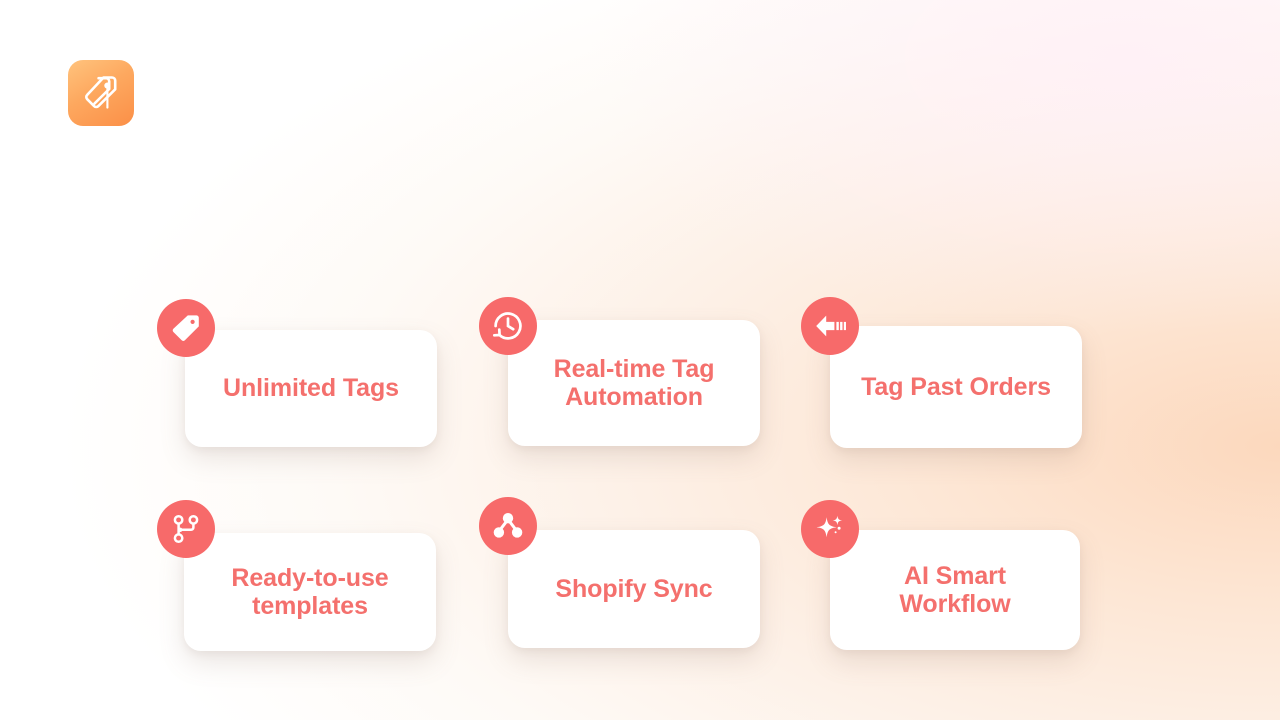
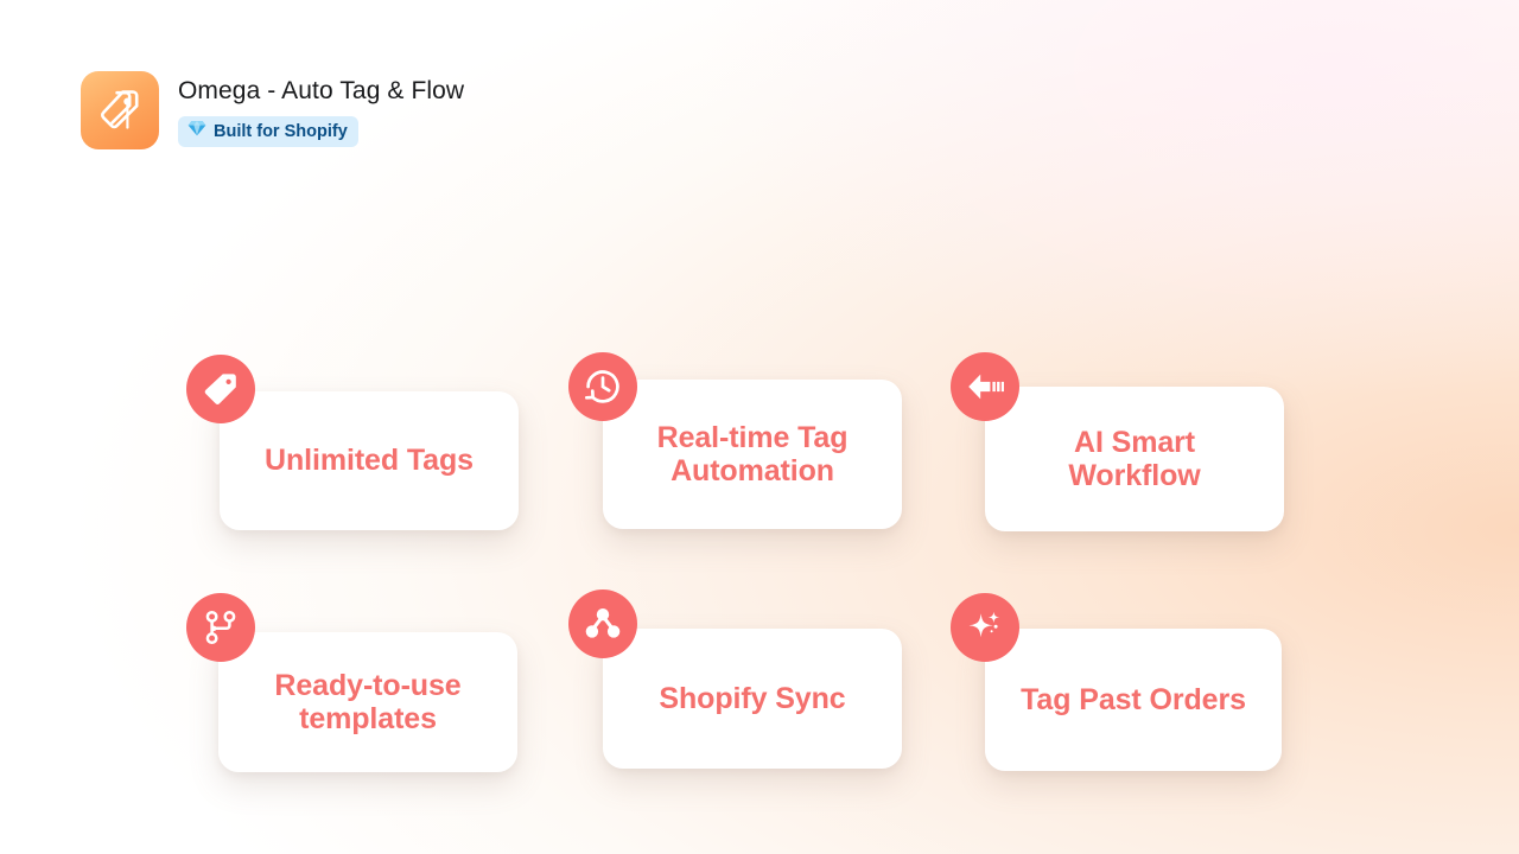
+ Omega - Auto Tag & Flow
+ Built for Shopify
  Unlimited Tags
  Real-time Tag Automation
- Tag Past Orders
+ AI Smart Workflow
  Ready-to-use templates
  Shopify Sync
- AI Smart Workflow
+ Tag Past Orders
